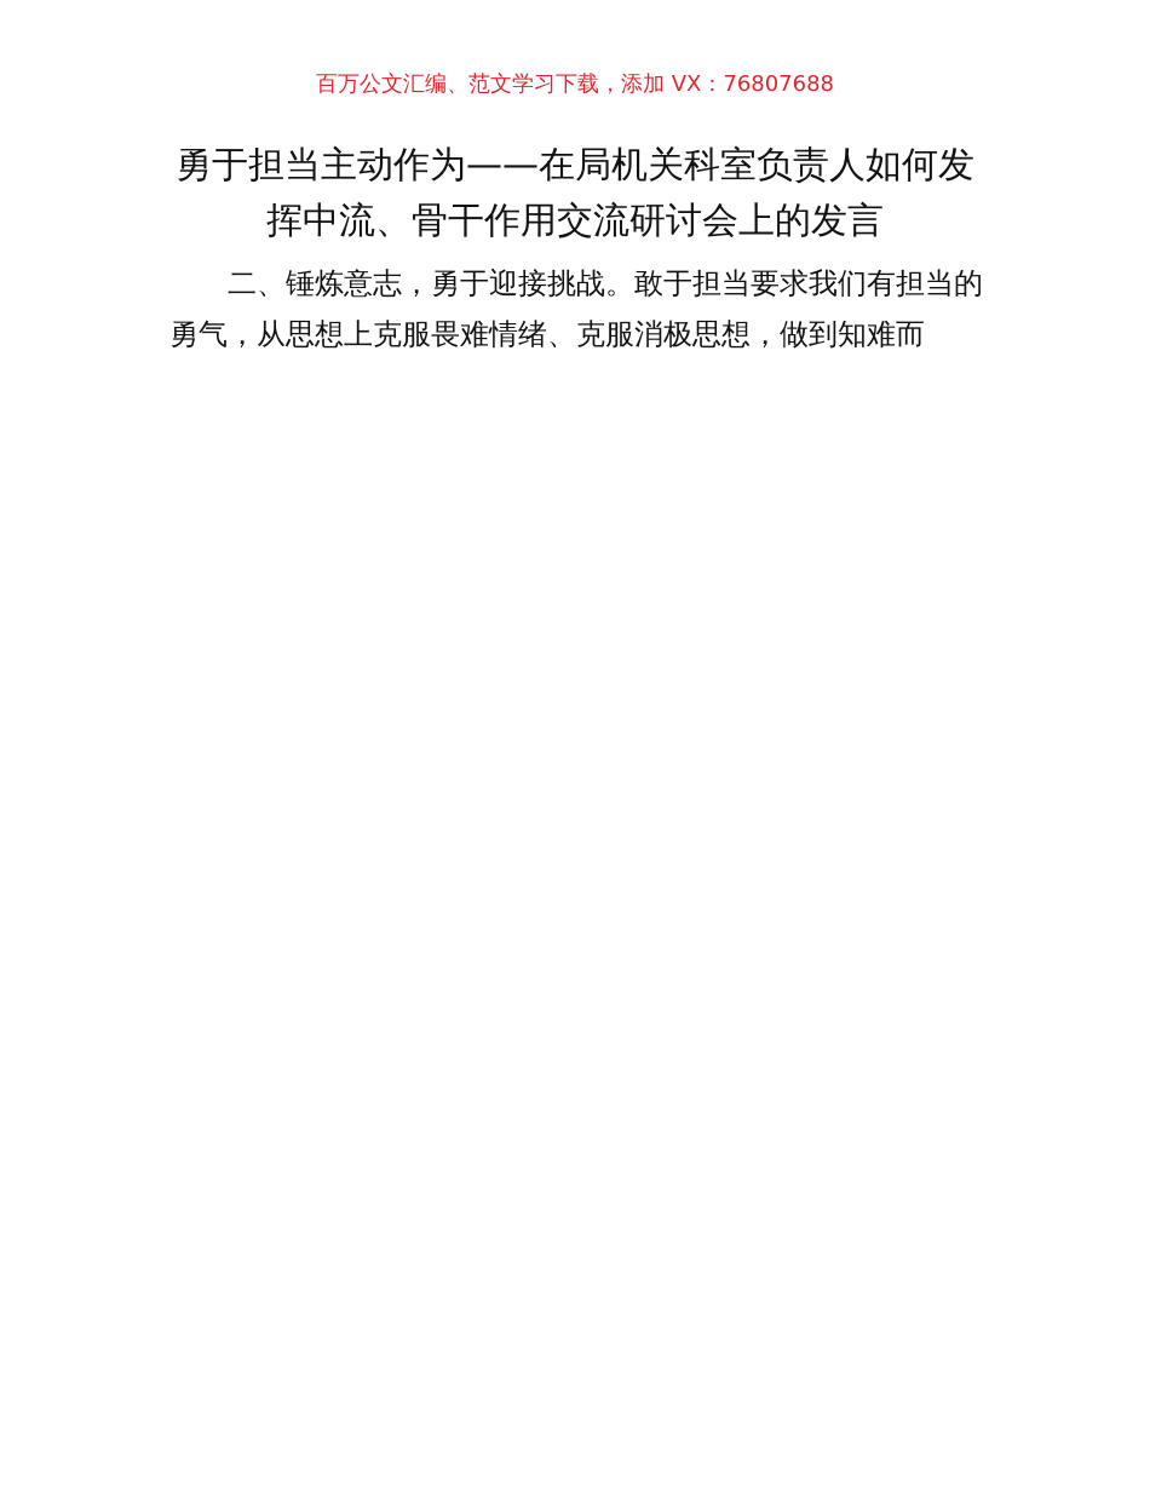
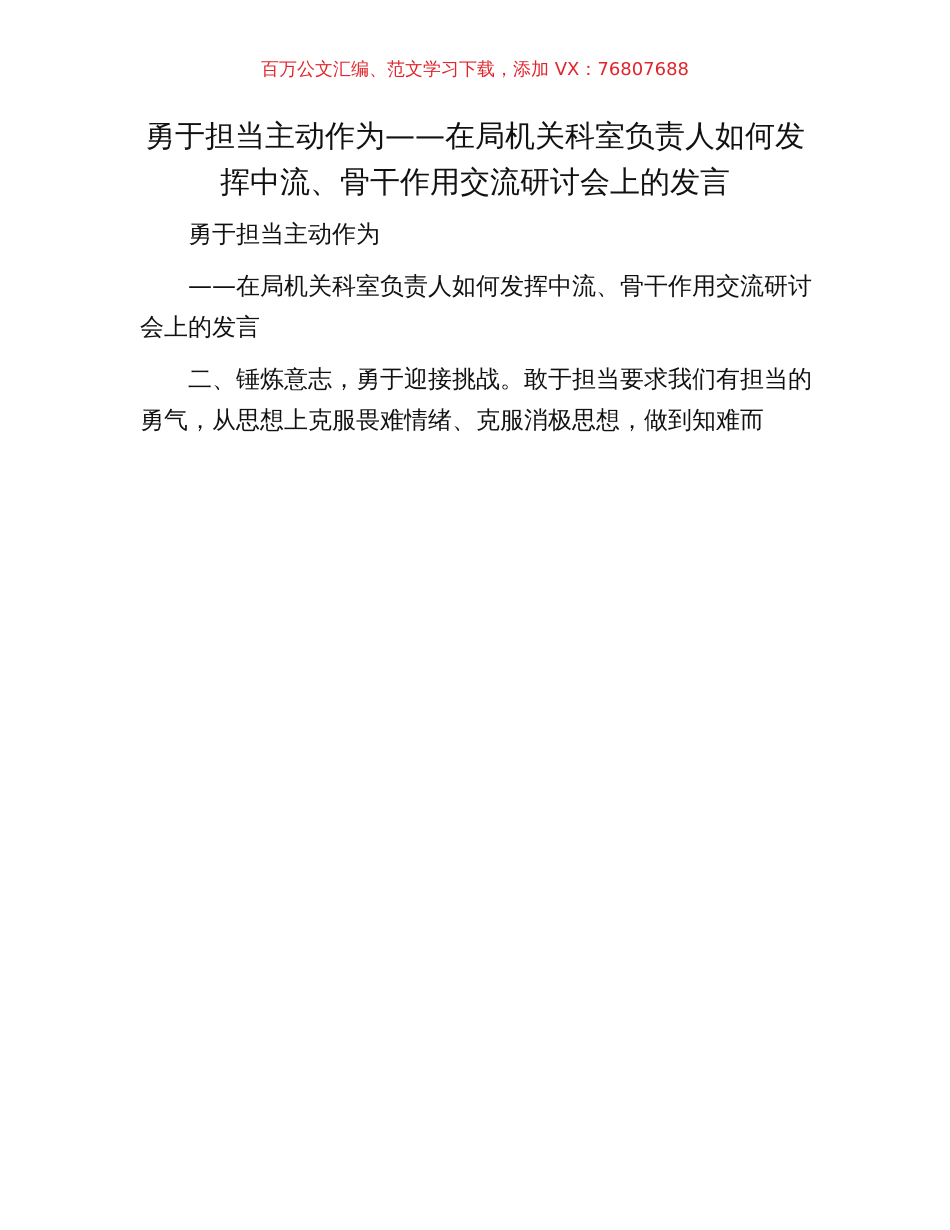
  百万公文汇编、范文学习下载，添加 VX：76807688
  勇于担当主动作为——在局机关科室负责人如何发挥中流、骨干作用交流研讨会上的发言
+ 勇于担当主动作为
+ ——在局机关科室负责人如何发挥中流、骨干作用交流研讨会上的发言
  二、锤炼意志，勇于迎接挑战。敢于担当要求我们有担当的勇气，从思想上克服畏难情绪、克服消极思想，做到知难而
